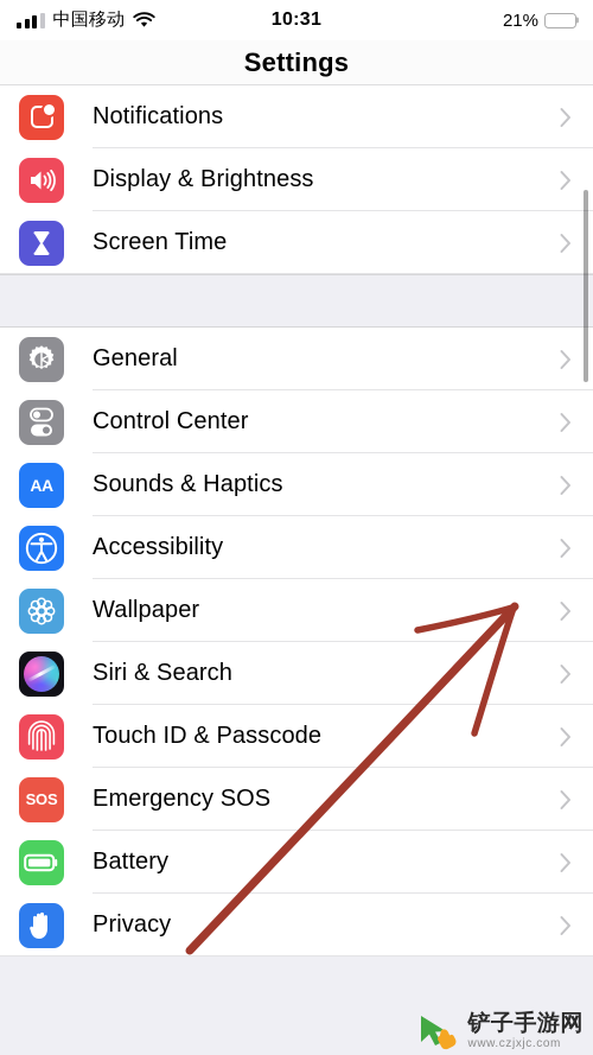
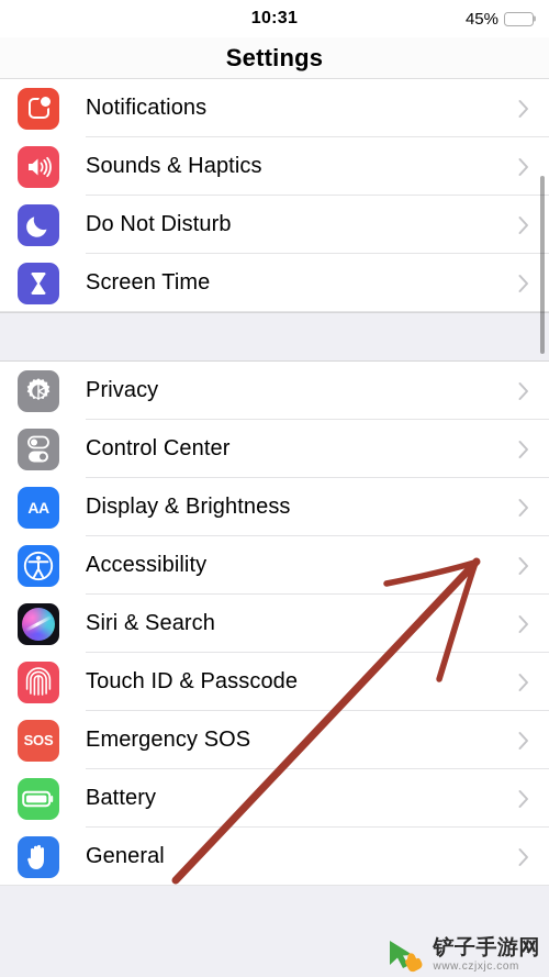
- 中国移动
  10:31
- 21%
+ 45%
  Settings
  Notifications
- Display & Brightness
+ Sounds & Haptics
+ Do Not Disturb
  Screen Time
- General
+ Privacy
  Control Center
  AA
- Sounds & Haptics
+ Display & Brightness
  Accessibility
- Wallpaper
  Siri & Search
  Touch ID & Passcode
  SOS
  Emergency SOS
  Battery
- Privacy
+ General
  铲子手游网
  www.czjxjc.com
